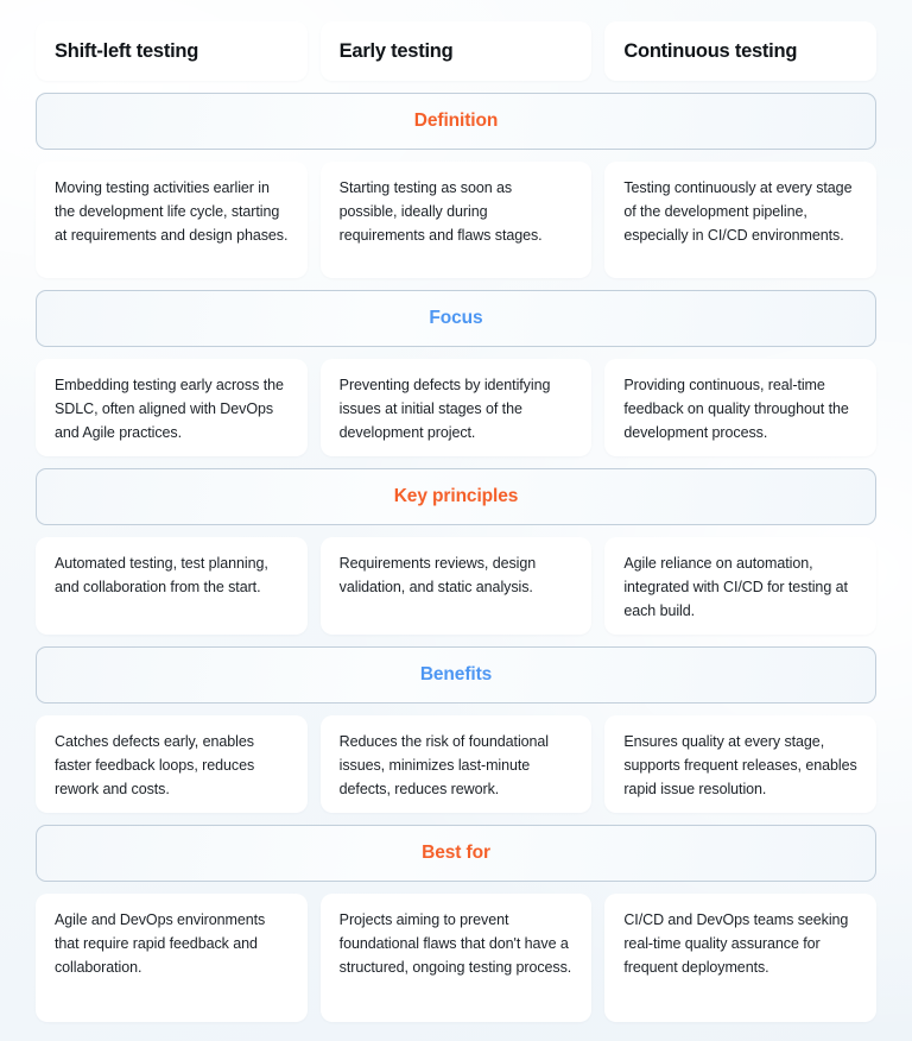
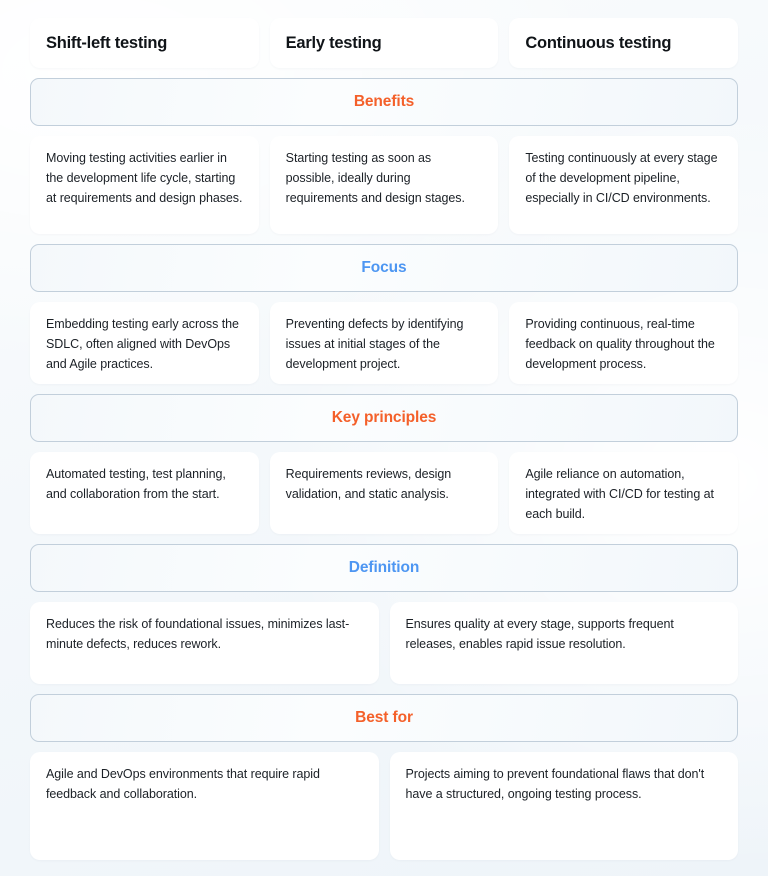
  Shift-left testing
  Early testing
  Continuous testing
- Definition
+ Benefits
  Moving testing activities earlier in the development life cycle, starting at requirements and design phases.
- Starting testing as soon as possible, ideally during requirements and flaws stages.
+ Starting testing as soon as possible, ideally during requirements and design stages.
  Testing continuously at every stage of the development pipeline, especially in CI/CD environments.
  Focus
  Embedding testing early across the SDLC, often aligned with DevOps and Agile practices.
  Preventing defects by identifying issues at initial stages of the development project.
  Providing continuous, real-time feedback on quality throughout the development process.
  Key principles
  Automated testing, test planning, and collaboration from the start.
  Requirements reviews, design validation, and static analysis.
  Agile reliance on automation, integrated with CI/CD for testing at each build.
- Benefits
+ Definition
- Catches defects early, enables faster feedback loops, reduces rework and costs.
  Reduces the risk of foundational issues, minimizes last-minute defects, reduces rework.
  Ensures quality at every stage, supports frequent releases, enables rapid issue resolution.
  Best for
  Agile and DevOps environments that require rapid feedback and collaboration.
  Projects aiming to prevent foundational flaws that don't have a structured, ongoing testing process.
- CI/CD and DevOps teams seeking real-time quality assurance for frequent deployments.
